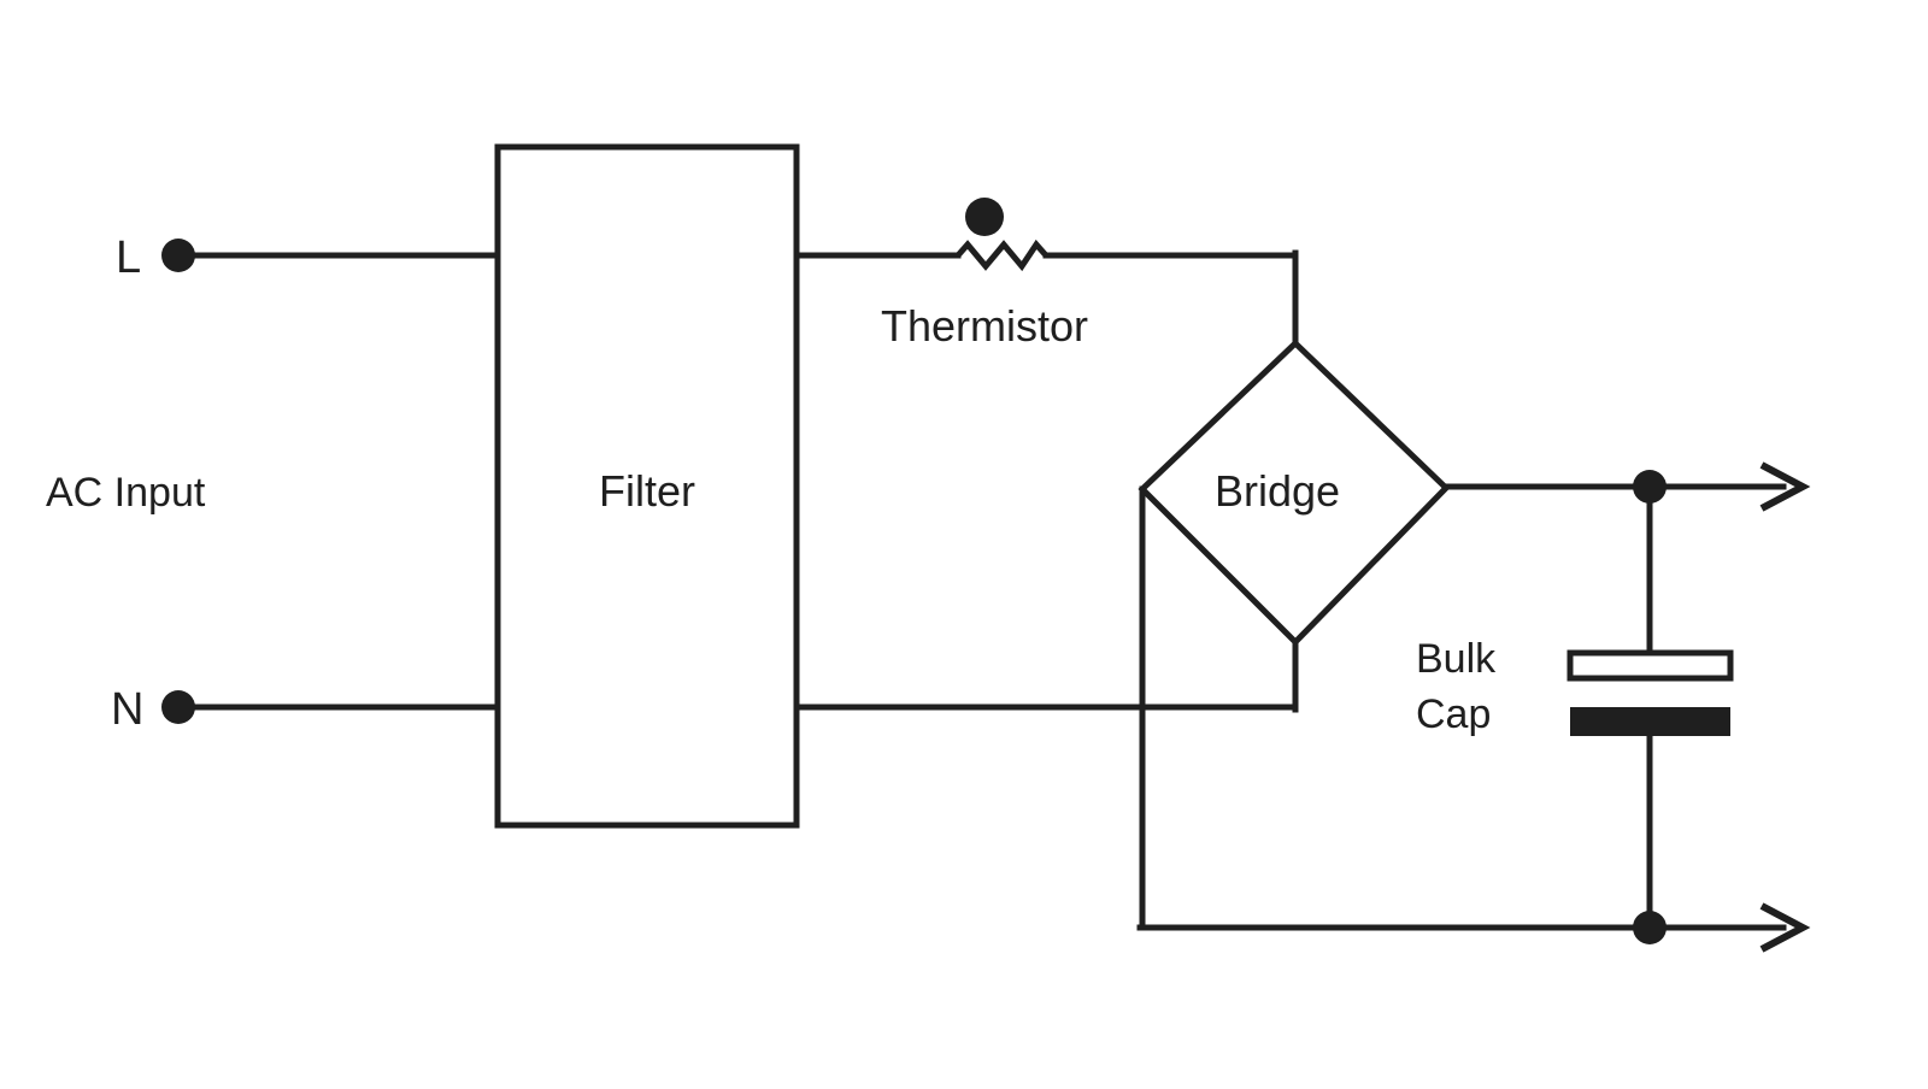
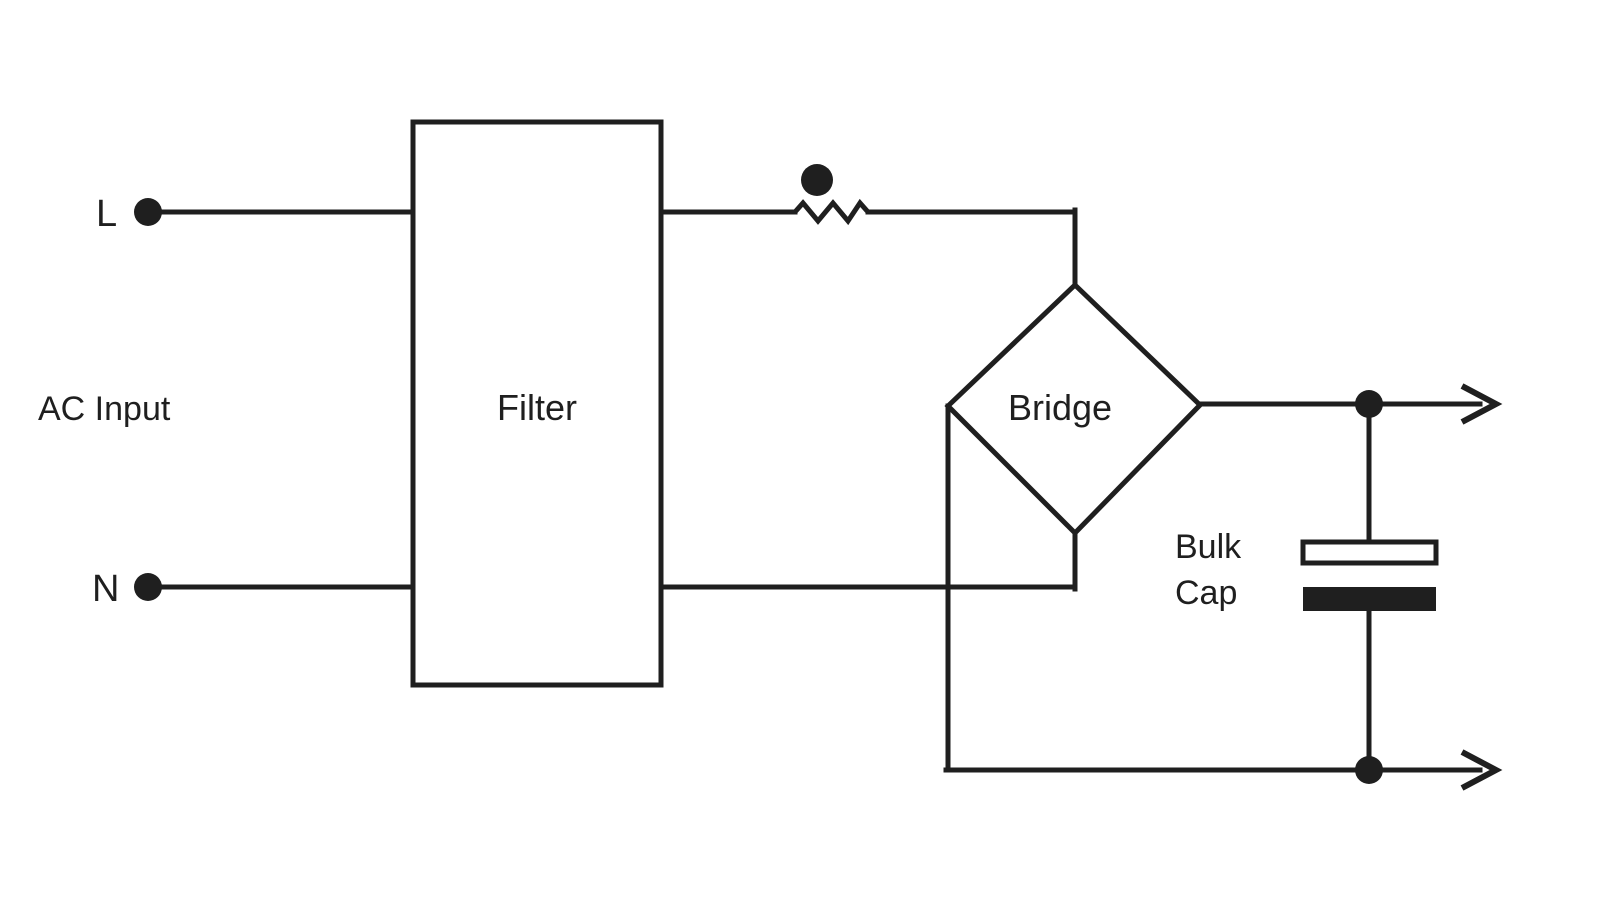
  L
  N
  AC Input
  Filter
- Thermistor
  Bridge
  Bulk
  Cap
